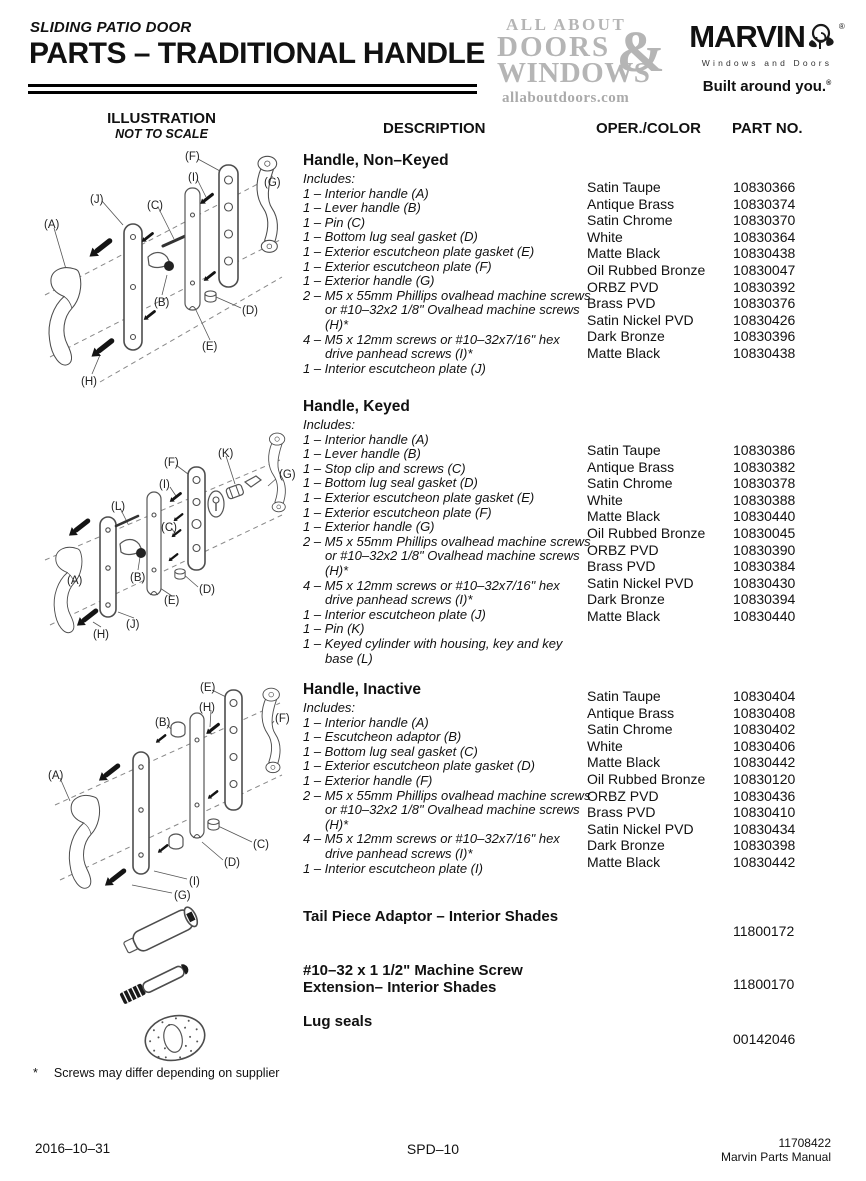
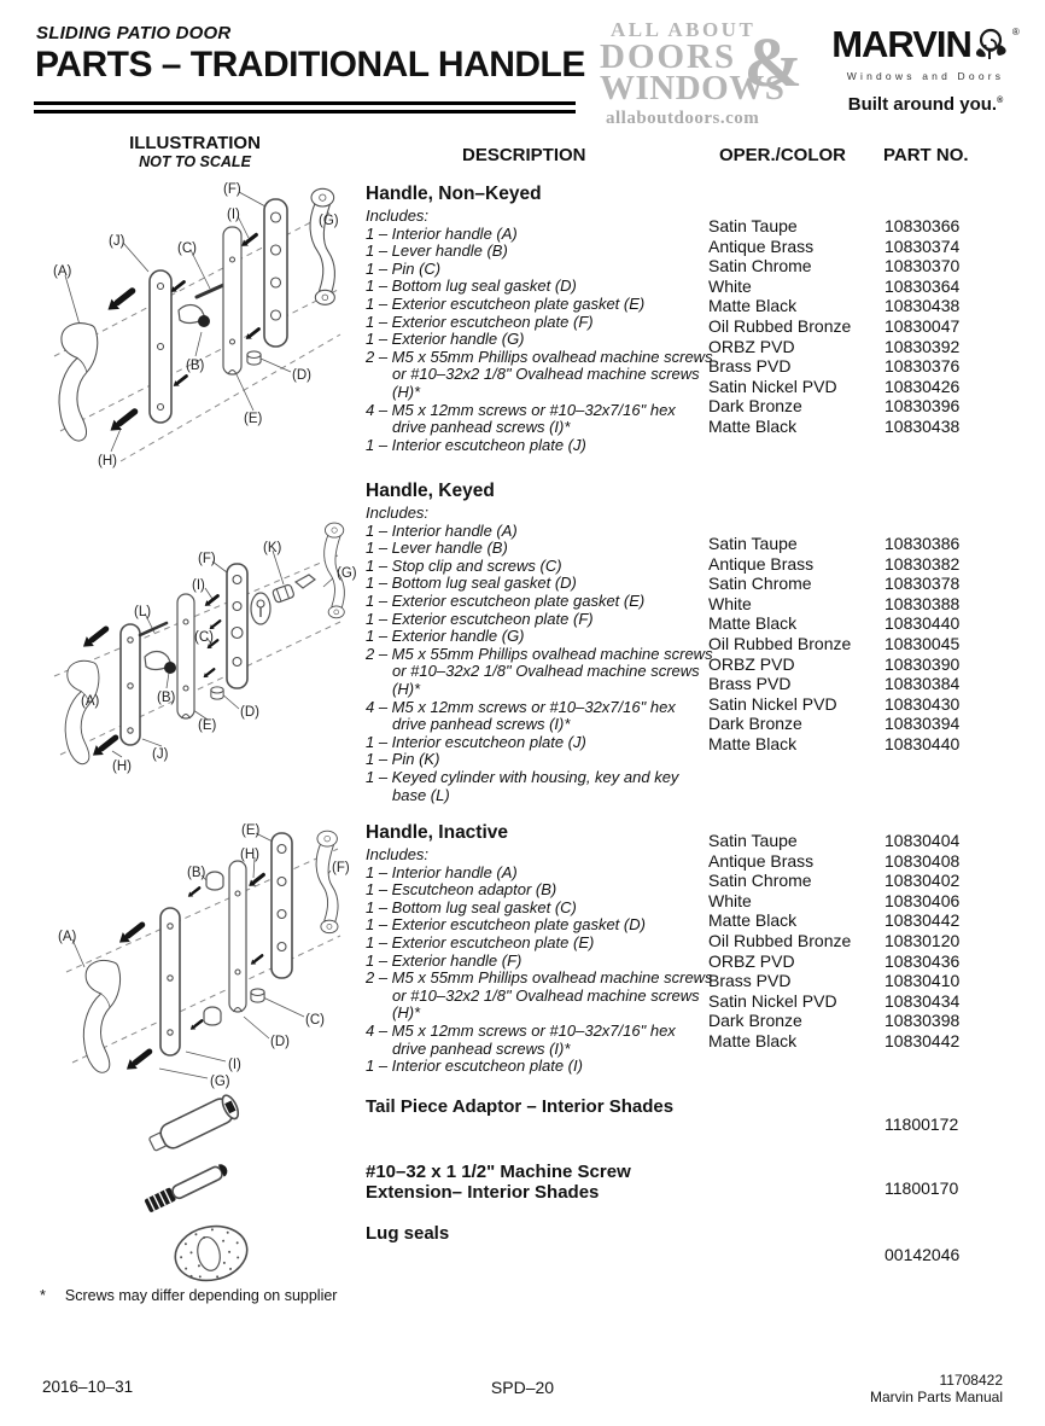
  SLIDING PATIO DOOR
  PARTS – TRADITIONAL HANDLE
  ALL ABOUT
  DOORS
  &
  WINDOWS
  allaboutdoors.com
  MARVIN
  ®
  Windows and Doors
  Built around you.
  ILLUSTRATION
  NOT TO SCALE
  DESCRIPTION
  OPER./COLOR
  PART NO.
  (F)
  (I)
  (G)
  (J)
  (C)
  (A)
  (B)
  (D)
  (E)
  (H)
  (K)
  (F)
  (G)
  (I)
  (L)
  (C)
  (A)
  (B)
  (D)
  (E)
  (J)
  (H)
  (E)
  (H)
  (B)
  (F)
  (A)
  (C)
  (D)
  (I)
  (G)
  Handle, Non–Keyed
  Includes:
  1 – Interior handle (A)
  1 – Lever handle (B)
  1 – Pin (C)
  1 – Bottom lug seal gasket (D)
  1 – Exterior escutcheon plate gasket (E)
  1 – Exterior escutcheon plate (F)
  1 – Exterior handle (G)
  2 – M5 x 55mm Phillips ovalhead machine screws or #10–32x2 1/8" Ovalhead machine screws (H)*
  4 – M5 x 12mm screws or #10–32x7/16" hex drive panhead screws (I)*
  1 – Interior escutcheon plate (J)
  Satin Taupe
  10830366
  Antique Brass
  10830374
  Satin Chrome
  10830370
  White
  10830364
  Matte Black
  10830438
  Oil Rubbed Bronze
  10830047
  ORBZ PVD
  10830392
  Brass PVD
  10830376
  Satin Nickel PVD
  10830426
  Dark Bronze
  10830396
  Matte Black
  10830438
  Handle, Keyed
  Includes:
  1 – Interior handle (A)
  1 – Lever handle (B)
  1 – Stop clip and screws (C)
  1 – Bottom lug seal gasket (D)
  1 – Exterior escutcheon plate gasket (E)
  1 – Exterior escutcheon plate (F)
  1 – Exterior handle (G)
  2 – M5 x 55mm Phillips ovalhead machine screws or #10–32x2 1/8" Ovalhead machine screws (H)*
  4 – M5 x 12mm screws or #10–32x7/16" hex drive panhead screws (I)*
  1 – Interior escutcheon plate (J)
  1 – Pin (K)
  1 – Keyed cylinder with housing, key and key base (L)
  Satin Taupe
  10830386
  Antique Brass
  10830382
  Satin Chrome
  10830378
  White
  10830388
  Matte Black
  10830440
  Oil Rubbed Bronze
  10830045
  ORBZ PVD
  10830390
  Brass PVD
  10830384
  Satin Nickel PVD
  10830430
  Dark Bronze
  10830394
  Matte Black
  10830440
  Handle, Inactive
  Includes:
  1 – Interior handle (A)
  1 – Escutcheon adaptor (B)
  1 – Bottom lug seal gasket (C)
  1 – Exterior escutcheon plate gasket (D)
+ 1 – Exterior escutcheon plate (E)
  1 – Exterior handle (F)
  2 – M5 x 55mm Phillips ovalhead machine screws or #10–32x2 1/8" Ovalhead machine screws (H)*
  4 – M5 x 12mm screws or #10–32x7/16" hex drive panhead screws (I)*
  1 – Interior escutcheon plate (I)
  Satin Taupe
  10830404
  Antique Brass
  10830408
  Satin Chrome
  10830402
  White
  10830406
  Matte Black
  10830442
  Oil Rubbed Bronze
  10830120
  ORBZ PVD
  10830436
  Brass PVD
  10830410
  Satin Nickel PVD
  10830434
  Dark Bronze
  10830398
  Matte Black
  10830442
  Tail Piece Adaptor – Interior Shades
  11800172
  #10–32 x 1 1/2" Machine Screw Extension– Interior Shades
  11800170
  Lug seals
  00142046
  *
  Screws may differ depending on supplier
  2016–10–31
- SPD–10
+ SPD–20
  11708422
  Marvin Parts Manual
